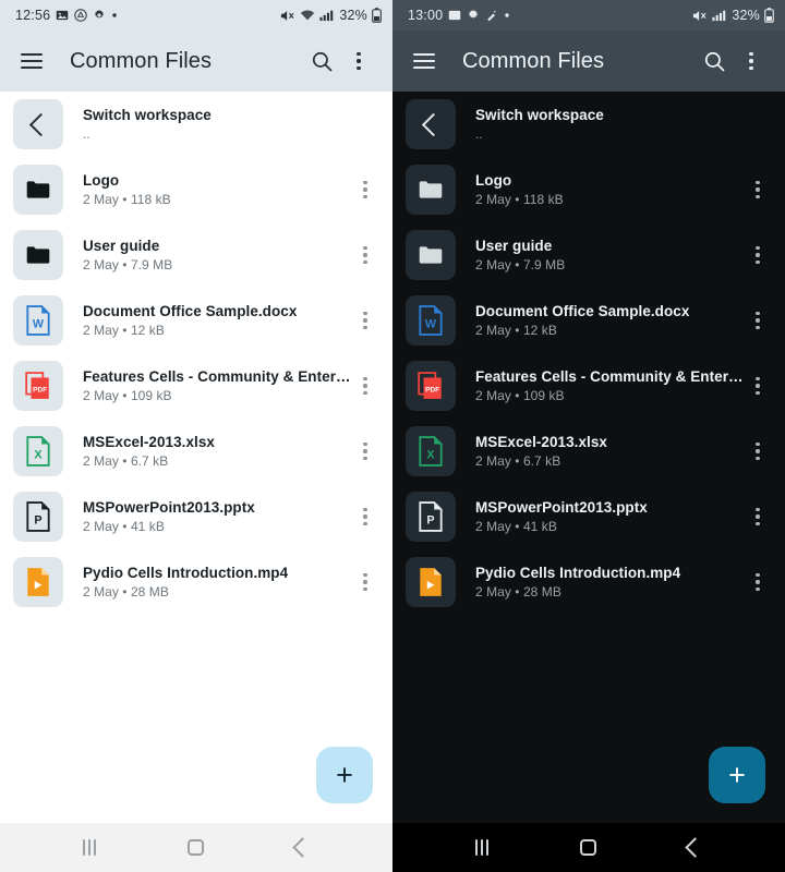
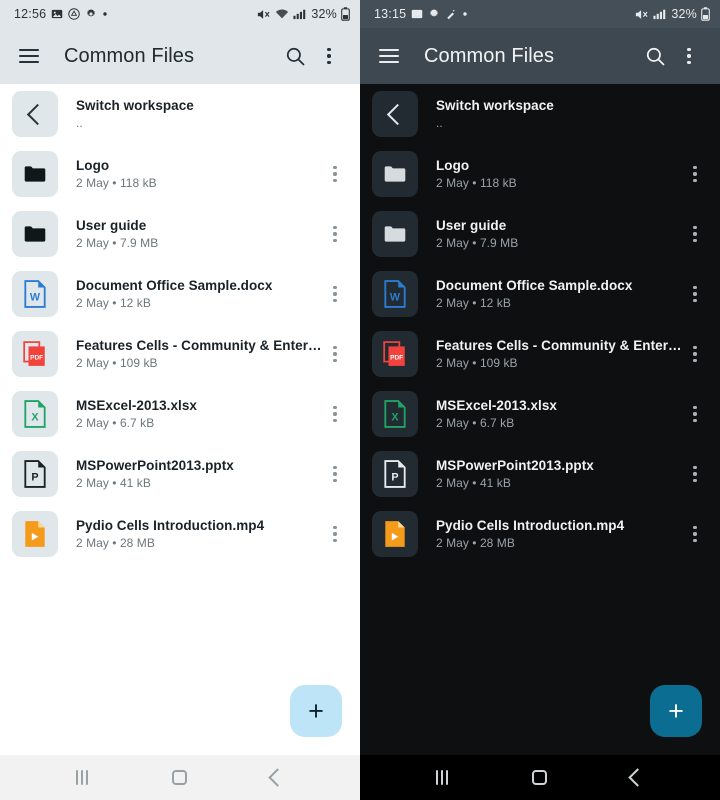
  12:56
  32%
  Common Files
  Switch workspace
  ..
  Logo
  2 May • 118 kB
  User guide
  2 May • 7.9 MB
  W
  Document Office Sample.docx
  2 May • 12 kB
  Features Cells - Community & Enterpr
  2 May • 109 kB
  X
  MSExcel-2013.xlsx
  2 May • 6.7 kB
  P
  MSPowerPoint2013.pptx
  2 May • 41 kB
  Pydio Cells Introduction.mp4
  2 May • 28 MB
  +
- 13:00
+ 13:15
  32%
  Common Files
  Switch workspace
  ..
  Logo
  2 May • 118 kB
  User guide
  2 May • 7.9 MB
  W
  Document Office Sample.docx
  2 May • 12 kB
  Features Cells - Community & Enterpr
  2 May • 109 kB
  X
  MSExcel-2013.xlsx
  2 May • 6.7 kB
  P
  MSPowerPoint2013.pptx
  2 May • 41 kB
  Pydio Cells Introduction.mp4
  2 May • 28 MB
  +
